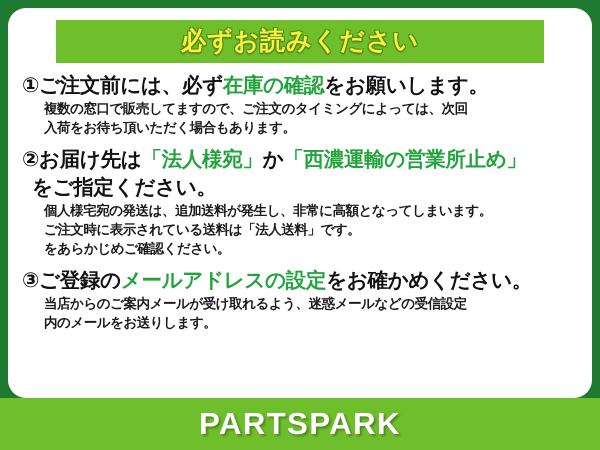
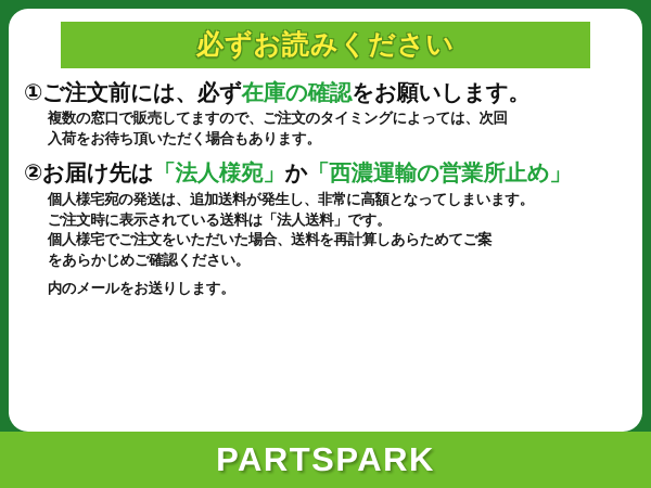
  必ずお読みください
  ①ご注文前には、必ず在庫の確認をお願いします。
  複数の窓口で販売してますので、ご注文のタイミングによっては、次回
  入荷をお待ち頂いただく場合もあります。
  ②お届け先は「法人様宛」か「西濃運輸の営業所止め」
- をご指定ください。
  個人様宅宛の発送は、追加送料が発生し、非常に高額となってしまいます。
  ご注文時に表示されている送料は「法人送料」です。
+ 個人様宅でご注文をいただいた場合、送料を再計算しあらためてご案
  をあらかじめご確認ください。
- ③ご登録のメールアドレスの設定をお確かめください。
- 当店からのご案内メールが受け取れるよう、迷惑メールなどの受信設定
  内のメールをお送りします。
  PARTSPARK
